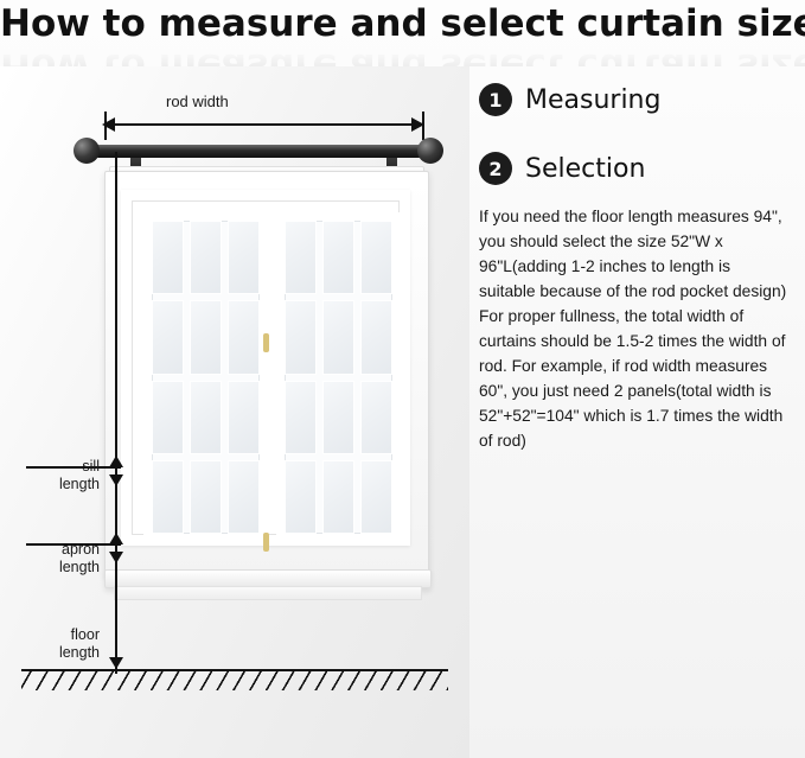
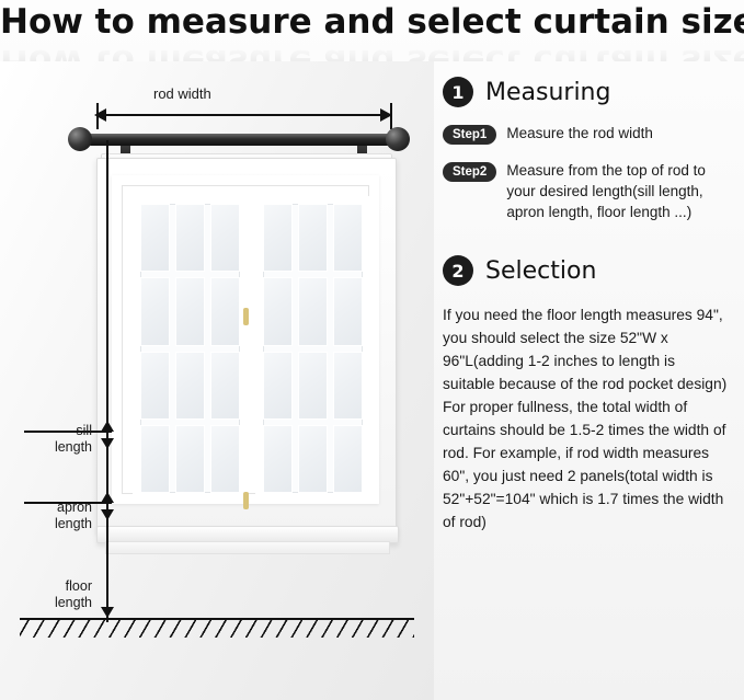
  How to measure and select curtain siz
  rod width
  sill
  length
  apron
  length
  floor
  length
  1
  Measuring
+ Step1
+ Measure the rod width
+ Step2
+ Measure from the top of rod to your desired length(sill length, apron length, floor length ...)
  2
  Selection
  If you need the floor length measures 94", you should select the size 52"W x 96"L(adding 1-2 inches to length is suitable because of the rod pocket design) For proper fullness, the total width of curtains should be 1.5-2 times the width of rod. For example, if rod width measures 60", you just need 2 panels(total width is 52"+52"=104" which is 1.7 times the width of rod)
